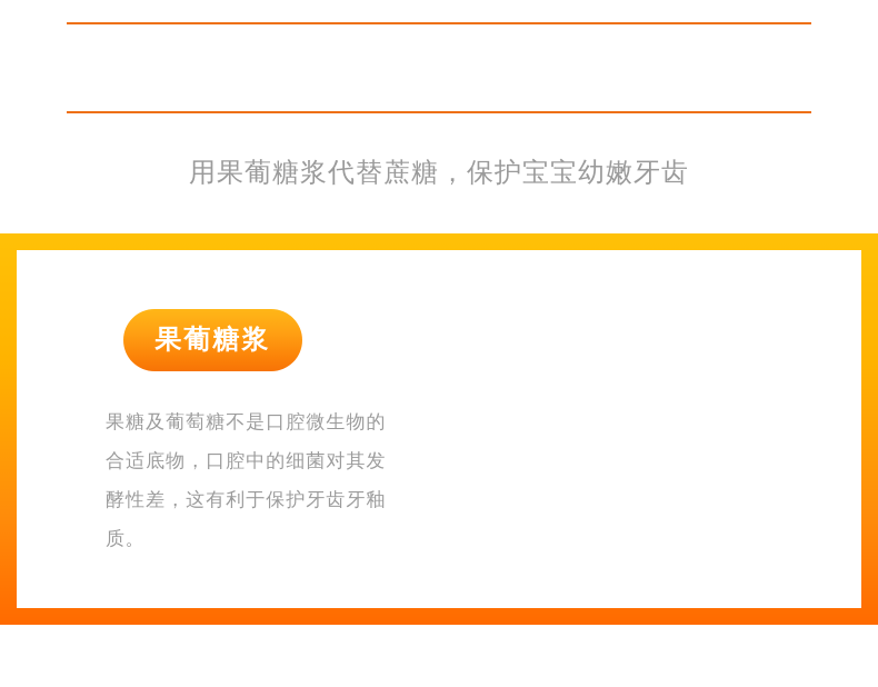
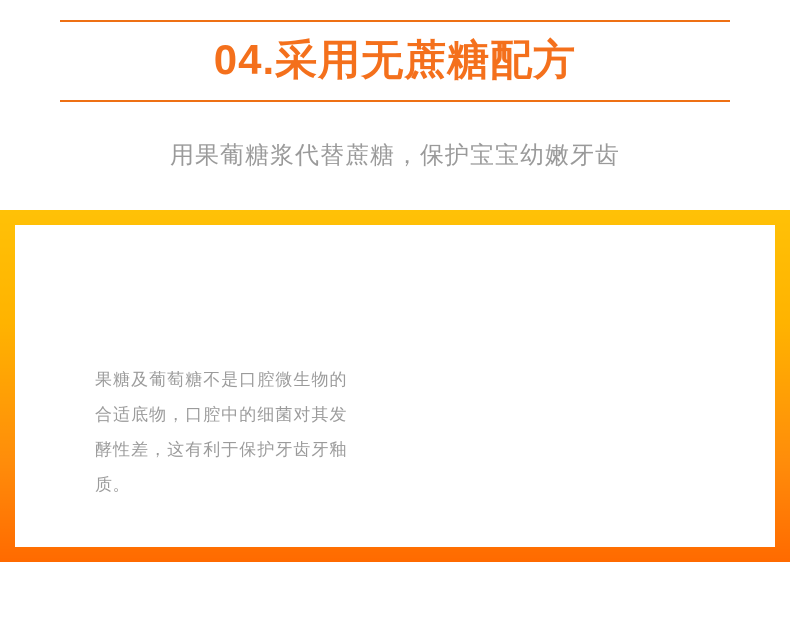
+ 04.采用无蔗糖配方
  用果葡糖浆代替蔗糖，保护宝宝幼嫩牙齿
- 果葡糖浆
  果糖及葡萄糖不是口腔微生物的合适底物，口腔中的细菌对其发酵性差，这有利于保护牙齿牙釉质。
